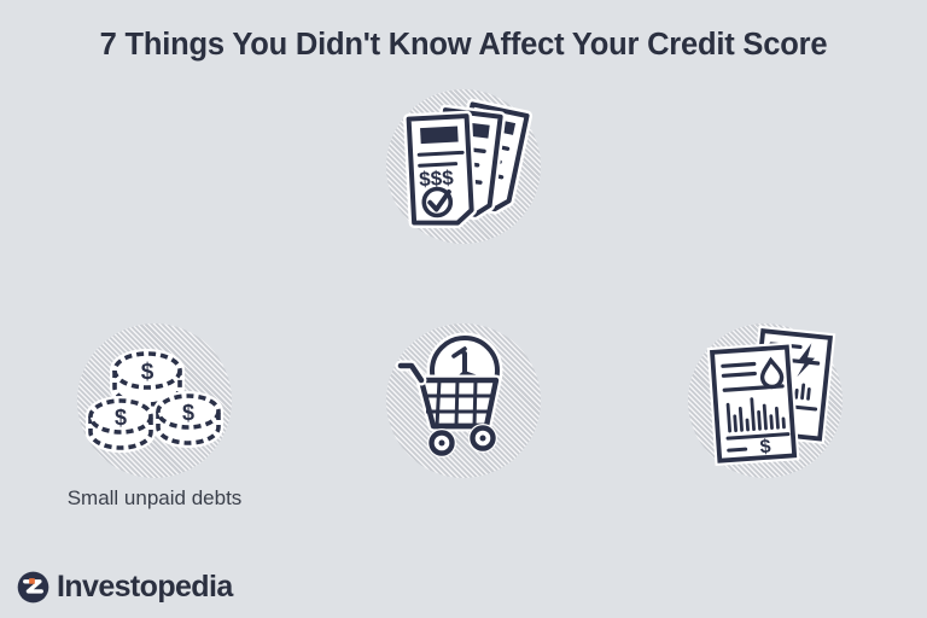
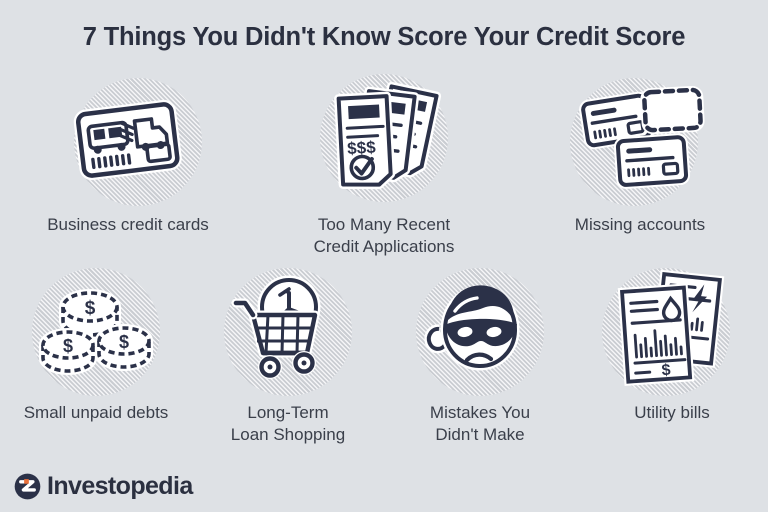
- 7 Things You Didn't Know Affect Your Credit Score
+ 7 Things You Didn't Know Score Your Credit Score
+ Business credit cards
+ Too Many Recent
+ Credit Applications
+ Missing accounts
  $
  $
  $
  Small unpaid debts
+ Long-Term
+ Loan Shopping
+ Mistakes You
+ Didn't Make
+ Utility bills
  Investopedia
